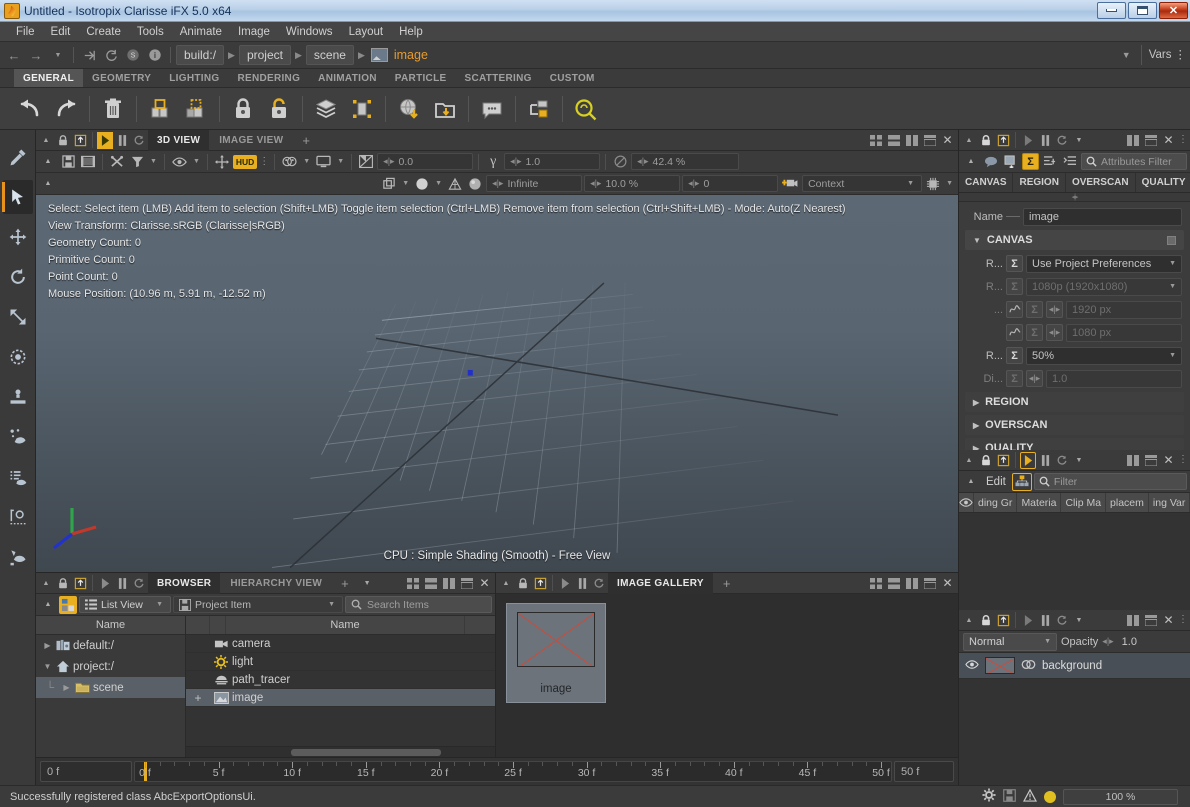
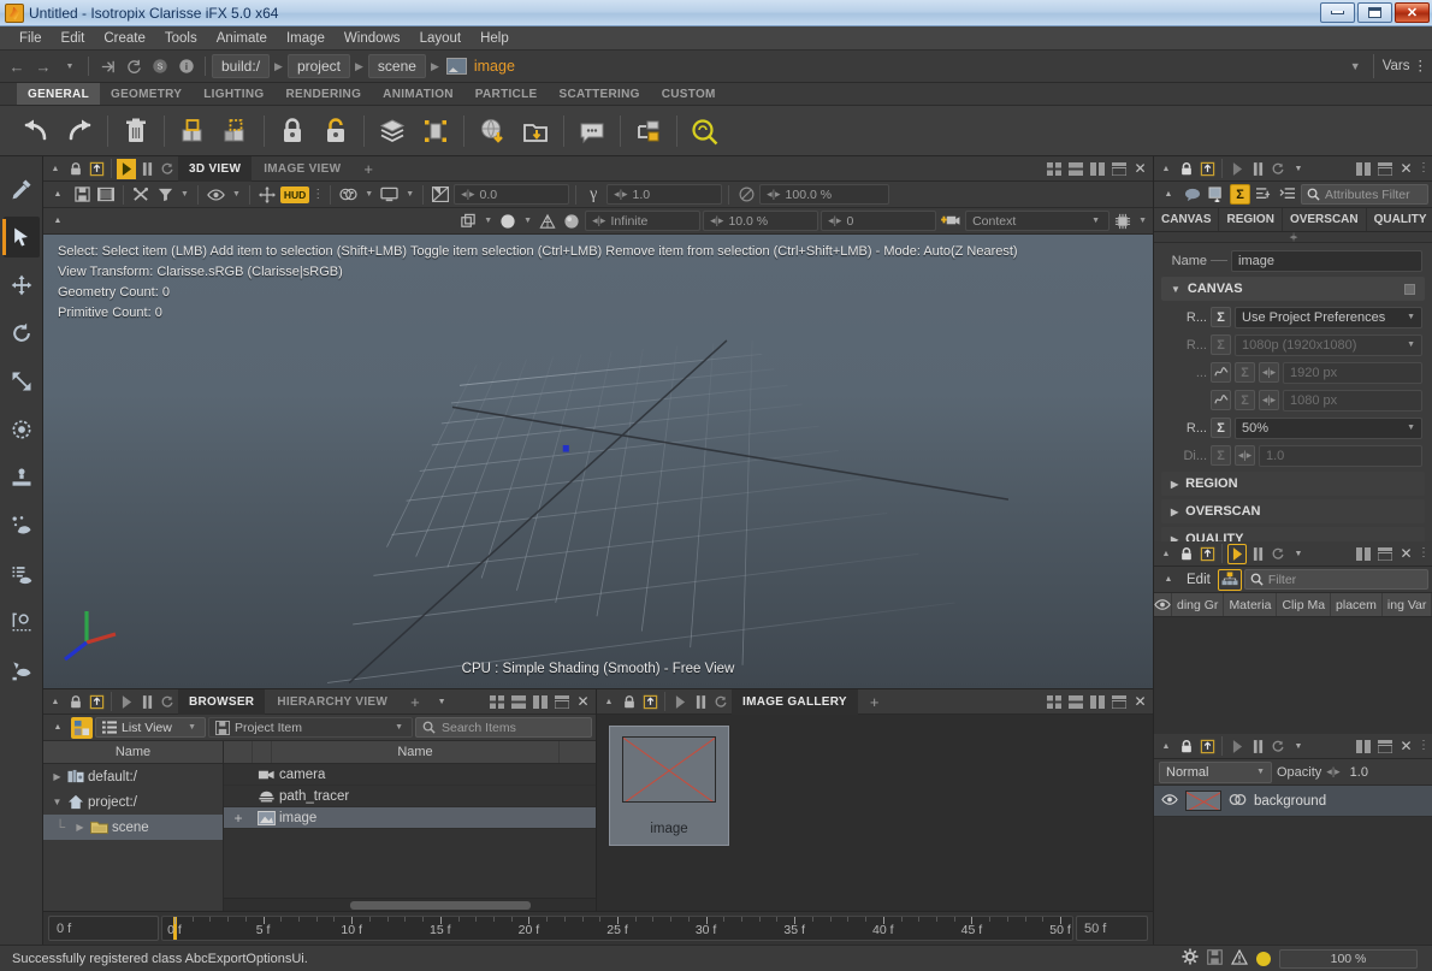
  Untitled - Isotropix Clarisse iFX 5.0 x64
  ✕
  File
  Edit
  Create
  Tools
  Animate
  Image
  Windows
  Layout
  Help
  ←
  →
  i
  build:/
  ▶
  project
  ▶
  scene
  ▶
  image
  ▼
  Vars
  ⋮
  GENERAL
  GEOMETRY
  LIGHTING
  RENDERING
  ANIMATION
  PARTICLE
  SCATTERING
  CUSTOM
  3D VIEW
  IMAGE VIEW
  +
  ✕
  HUD
  ⋮
  ◂|▸
  0.0
  γ
  ◂|▸
  1.0
  ◂|▸
- 42.4 %
+ 100.0 %
  ◂|▸
  Infinite
  ◂|▸
  10.0 %
  ◂|▸
  0
  Context
  Select: Select item (LMB) Add item to selection (Shift+LMB) Toggle item selection (Ctrl+LMB) Remove item from selection (Ctrl+Shift+LMB) - Mode: Auto(Z Nearest)
  View Transform: Clarisse.sRGB (Clarisse|sRGB)
  Geometry Count: 0
  Primitive Count: 0
- Point Count: 0
- Mouse Position: (10.96 m, 5.91 m, -12.52 m)
  CPU : Simple Shading (Smooth) - Free View
  BROWSER
  HIERARCHY VIEW
  +
  ✕
  List View
  Project Item
  Search Items
  Name
  ▶
  default:/
  ▼
  project:/
  └
  ▶
  scene
  Name
  camera
- light
  path_tracer
  +
  image
  IMAGE GALLERY
  +
  ✕
  image
  0 f
  0 f
  5 f
  10 f
  15 f
  20 f
  25 f
  30 f
  35 f
  40 f
  45 f
  50 f
  50 f
  ✕
  ⋮
  Σ
  Attributes Filter
  CANVAS
  REGION
  OVERSCAN
  QUALITY
  Name
  image
  ▼
  CANVAS
  R...
  Σ
  Use Project Preferences
  R...
  Σ
  1080p (1920x1080)
  ...
  Σ
  ◂|▸
  1920 px
  Σ
  ◂|▸
  1080 px
  R...
  Σ
  50%
  Di...
  Σ
  ◂|▸
  1.0
  ▶
  REGION
  ▶
  OVERSCAN
  ▶
  QUALITY
  ✕
  ⋮
  Edit
  Filter
  ding Gr
  Materia
  Clip Ma
  placem
  ing Var
  ✕
  ⋮
  Normal
  Opacity
  ◂|▸
  1.0
  background
  Successfully registered class AbcExportOptionsUi.
  100 %
